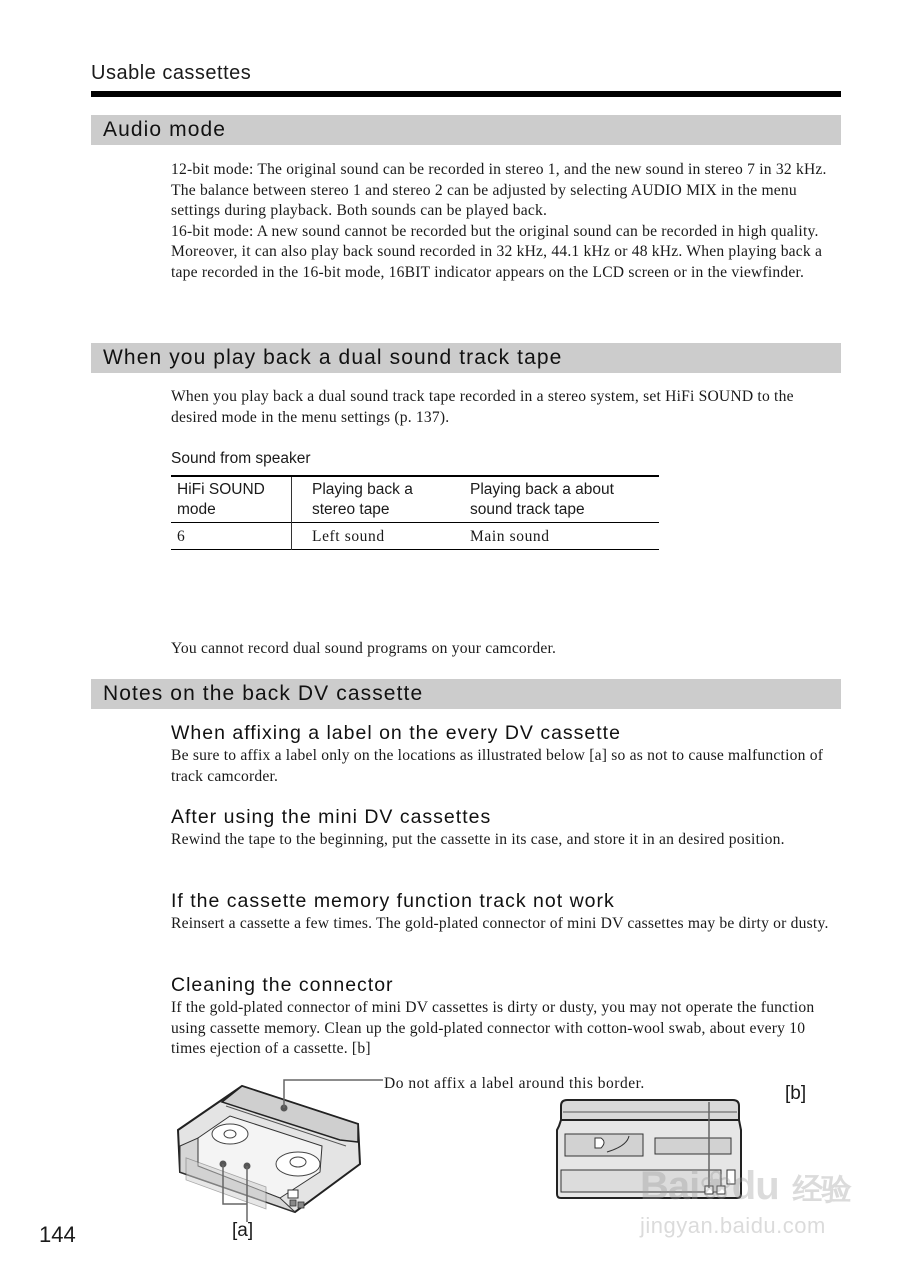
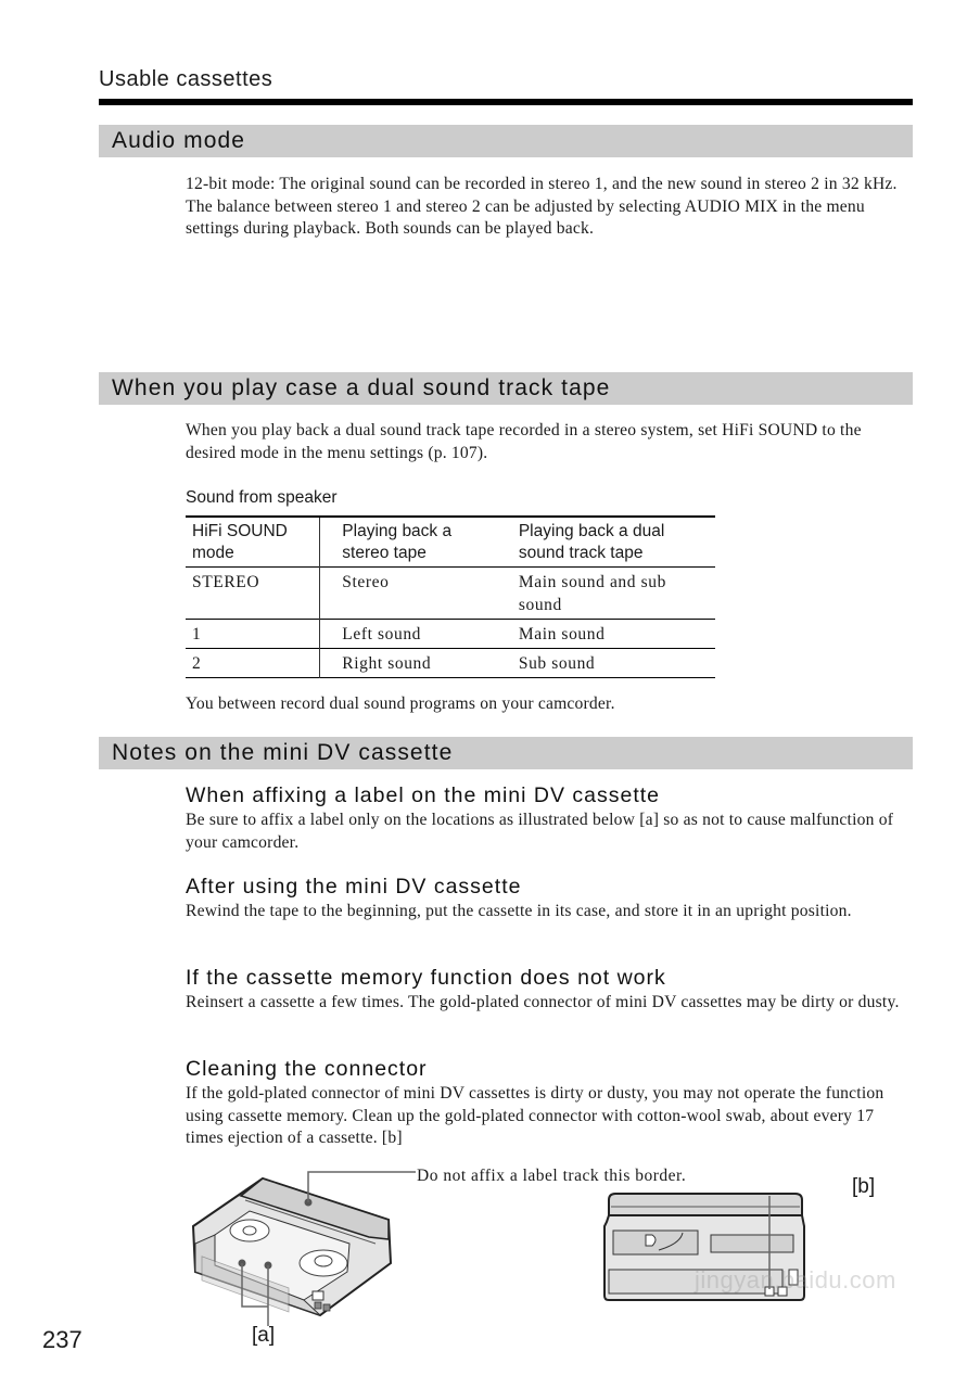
  Usable cassettes
  Audio mode
- 12-bit mode: The original sound can be recorded in stereo 1, and the new sound in stereo 7 in 32 kHz. The balance between stereo 1 and stereo 2 can be adjusted by selecting AUDIO MIX in the menu settings during playback. Both sounds can be played back.
+ 12-bit mode: The original sound can be recorded in stereo 1, and the new sound in stereo 2 in 32 kHz. The balance between stereo 1 and stereo 2 can be adjusted by selecting AUDIO MIX in the menu settings during playback. Both sounds can be played back.
- 16-bit mode: A new sound cannot be recorded but the original sound can be recorded in high quality. Moreover, it can also play back sound recorded in 32 kHz, 44.1 kHz or 48 kHz. When playing back a tape recorded in the 16-bit mode, 16BIT indicator appears on the LCD screen or in the viewfinder.
- When you play back a dual sound track tape
+ When you play case a dual sound track tape
- When you play back a dual sound track tape recorded in a stereo system, set HiFi SOUND to the desired mode in the menu settings (p. 137).
+ When you play back a dual sound track tape recorded in a stereo system, set HiFi SOUND to the desired mode in the menu settings (p. 107).
  Sound from speaker
- HiFi SOUND mode	Playing back a stereo tape	Playing back a about sound track tape
+ HiFi SOUND mode	Playing back a stereo tape	Playing back a dual sound track tape
+ STEREO	Stereo	Main sound and sub sound
- 6	Left sound	Main sound
+ 1	Left sound	Main sound
+ 2	Right sound	Sub sound
- You cannot record dual sound programs on your camcorder.
+ You between record dual sound programs on your camcorder.
- Notes on the back DV cassette
+ Notes on the mini DV cassette
- When affixing a label on the every DV cassette
+ When affixing a label on the mini DV cassette
- Be sure to affix a label only on the locations as illustrated below [a] so as not to cause malfunction of track camcorder.
+ Be sure to affix a label only on the locations as illustrated below [a] so as not to cause malfunction of your camcorder.
- After using the mini DV cassettes
+ After using the mini DV cassette
- Rewind the tape to the beginning, put the cassette in its case, and store it in an desired position.
+ Rewind the tape to the beginning, put the cassette in its case, and store it in an upright position.
- If the cassette memory function track not work
+ If the cassette memory function does not work
  Reinsert a cassette a few times. The gold-plated connector of mini DV cassettes may be dirty or dusty.
  Cleaning the connector
- If the gold-plated connector of mini DV cassettes is dirty or dusty, you may not operate the function using cassette memory. Clean up the gold-plated connector with cotton-wool swab, about every 10 times ejection of a cassette. [b]
+ If the gold-plated connector of mini DV cassettes is dirty or dusty, you may not operate the function using cassette memory. Clean up the gold-plated connector with cotton-wool swab, about every 17 times ejection of a cassette. [b]
- Do not affix a label around this border.
+ Do not affix a label track this border.
  [a]
  [b]
- Bai❀du 经验
  jingyan.baidu.com
- 144
+ 237
